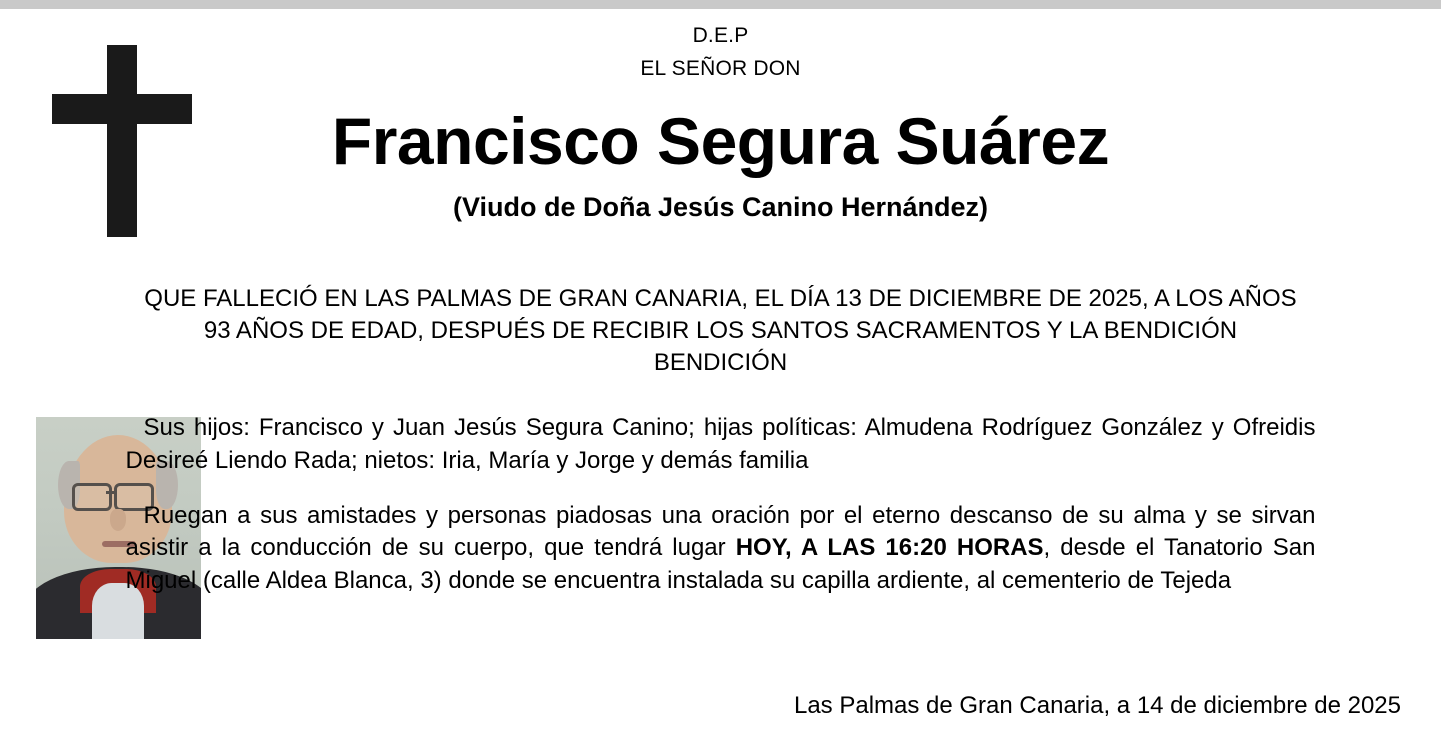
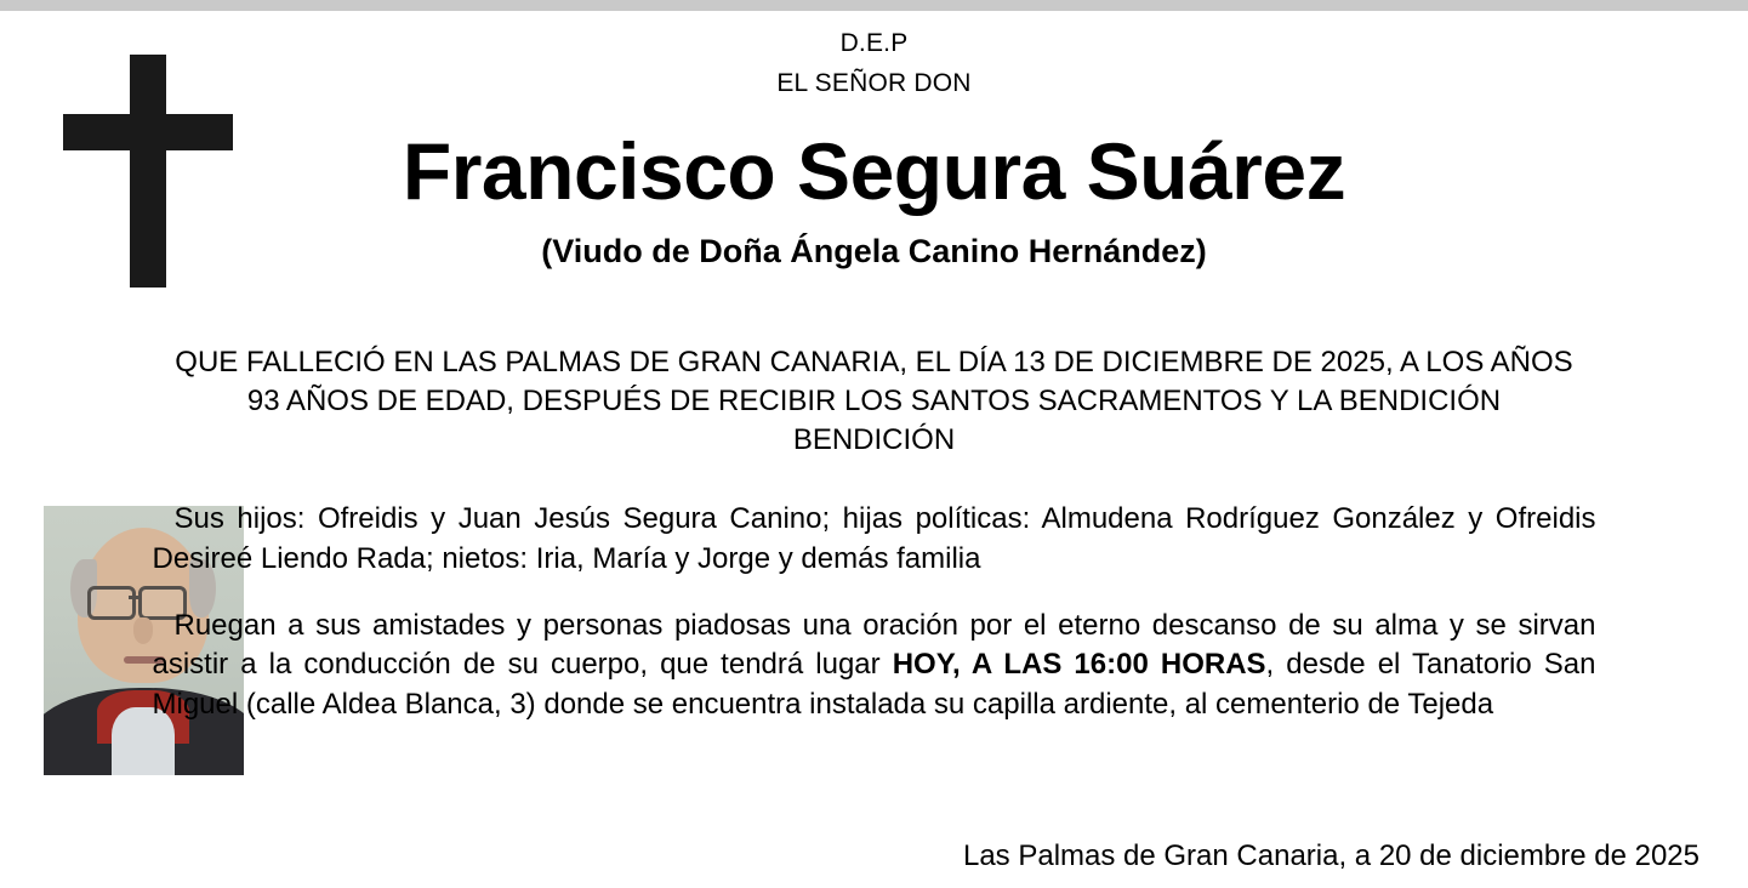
  D.E.P
  EL SEÑOR DON
  Francisco Segura Suárez
- (Viudo de Doña Jesús Canino Hernández)
+ (Viudo de Doña Ángela Canino Hernández)
  QUE FALLECIÓ EN LAS PALMAS DE GRAN CANARIA, EL DÍA 13 DE DICIEMBRE DE 2025, A LOS AÑOS 93 AÑOS DE EDAD, DESPUÉS DE RECIBIR LOS SANTOS SACRAMENTOS Y LA BENDICIÓN BENDICIÓN
- Sus hijos: Francisco y Juan Jesús Segura Canino; hijas políticas: Almudena Rodríguez González y Ofreidis Desireé Liendo Rada; nietos: Iria, María y Jorge y demás familia
+ Sus hijos: Ofreidis y Juan Jesús Segura Canino; hijas políticas: Almudena Rodríguez González y Ofreidis Desireé Liendo Rada; nietos: Iria, María y Jorge y demás familia
- Ruegan a sus amistades y personas piadosas una oración por el eterno descanso de su alma y se sirvan asistir a la conducción de su cuerpo, que tendrá lugar HOY, A LAS 16:20 HORAS, desde el Tanatorio San Miguel (calle Aldea Blanca, 3) donde se encuentra instalada su capilla ardiente, al cementerio de Tejeda
+ Ruegan a sus amistades y personas piadosas una oración por el eterno descanso de su alma y se sirvan asistir a la conducción de su cuerpo, que tendrá lugar HOY, A LAS 16:00 HORAS, desde el Tanatorio San Miguel (calle Aldea Blanca, 3) donde se encuentra instalada su capilla ardiente, al cementerio de Tejeda
- Las Palmas de Gran Canaria, a 14 de diciembre de 2025
+ Las Palmas de Gran Canaria, a 20 de diciembre de 2025
